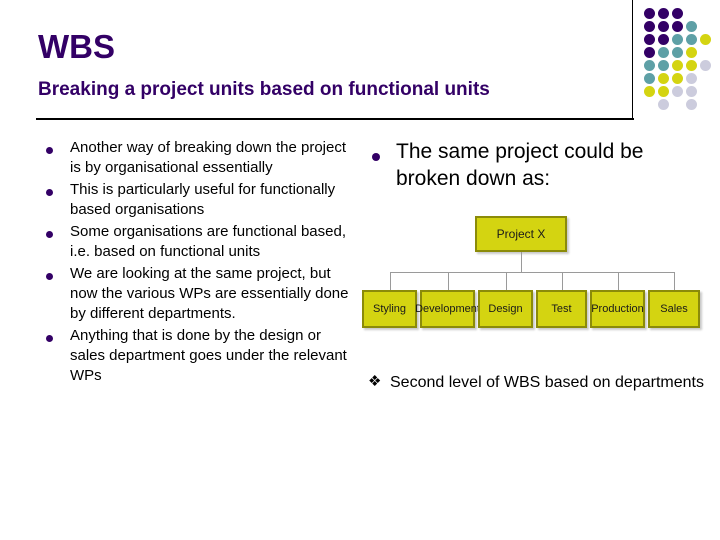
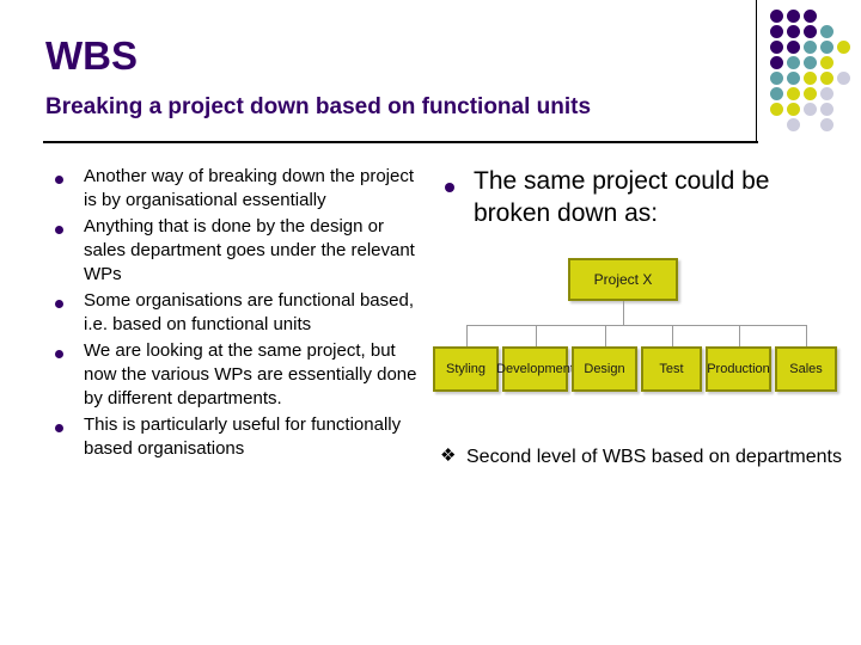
  WBS
- Breaking a project units based on functional units
+ Breaking a project down based on functional units
  Another way of breaking down the project is by organisational essentially
- This is particularly useful for functionally based organisations
+ Anything that is done by the design or sales department goes under the relevant WPs
  Some organisations are functional based, i.e. based on functional units
  We are looking at the same project, but now the various WPs are essentially done by different departments.
- Anything that is done by the design or sales department goes under the relevant WPs
+ This is particularly useful for functionally based organisations
  The same project could be broken down as:
  Project X
  Styling
  Developmen
  Design
  Test
  Production
  Sales
  ❖
  Second level of WBS based on departments
